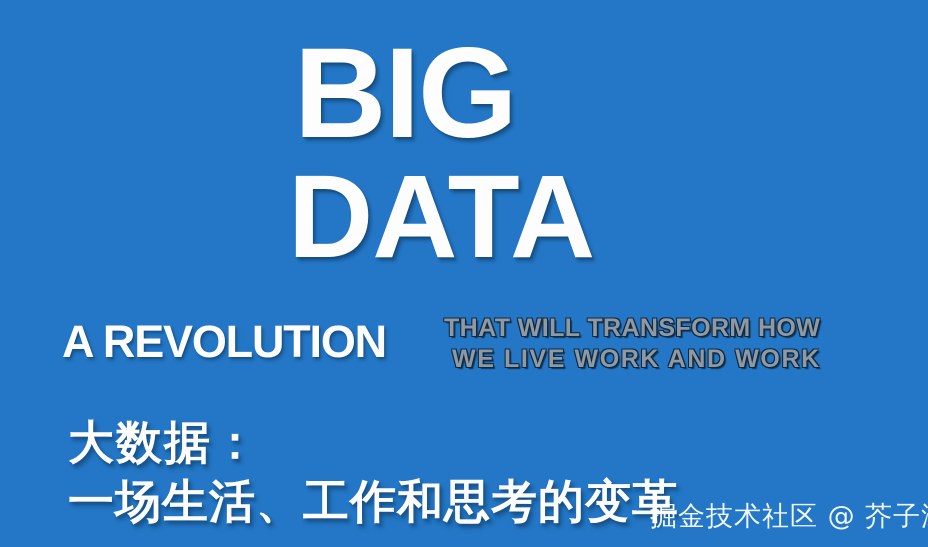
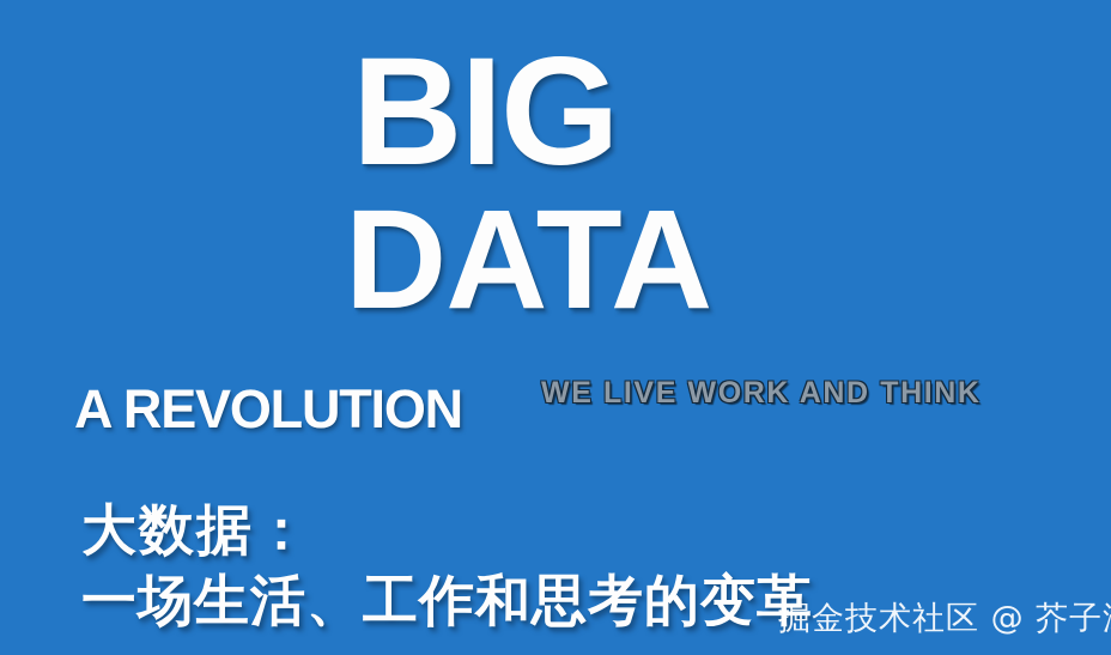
  BIG
  DATA
  A REVOLUTION
- THAT WILL TRANSFORM HOW
- WE LIVE WORK AND WORK
+ WE LIVE WORK AND THINK
  大数据：
  一场生活、工作和思考的变革
  掘金技术社区 @ 芥子
